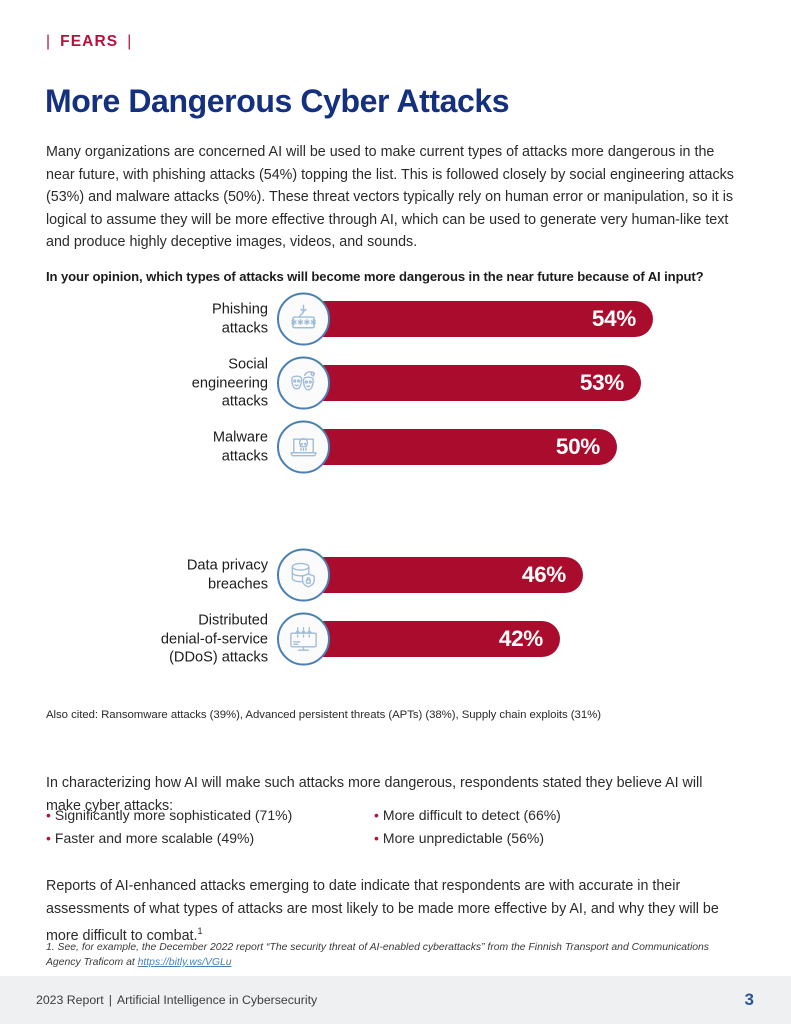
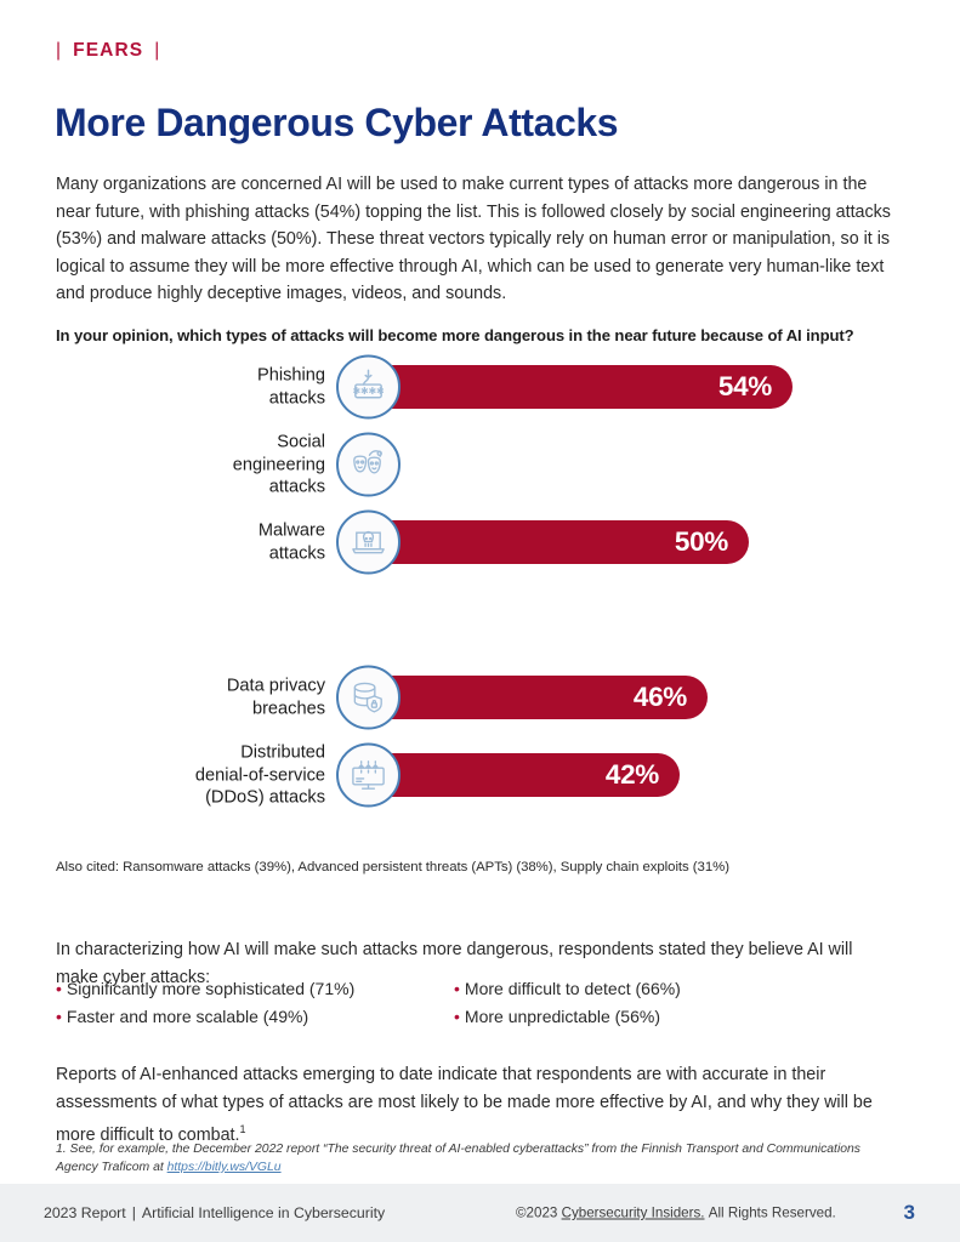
  | FEARS |
  More Dangerous Cyber Attacks
  Many organizations are concerned AI will be used to make current types of attacks more dangerous in the near future, with phishing attacks (54%) topping the list. This is followed closely by social engineering attacks (53%) and malware attacks (50%). These threat vectors typically rely on human error or manipulation, so it is logical to assume they will be more effective through AI, which can be used to generate very human-like text and produce highly deceptive images, videos, and sounds.
  In your opinion, which types of attacks will become more dangerous in the near future because of AI input?
  Phishing
  attacks
  54%
  ✱✱✱✱
  Social
  engineering
  attacks
- 53%
  Malware
  attacks
  50%
  Data privacy
  breaches
  46%
  Distributed
  denial-of-service
  (DDoS) attacks
  42%
  Also cited: Ransomware attacks (39%), Advanced persistent threats (APTs) (38%), Supply chain exploits (31%)
  In characterizing how AI will make such attacks more dangerous, respondents stated they believe AI will make cyber attacks:
  • Significantly more sophisticated (71%)
  • Faster and more scalable (49%)
  • More difficult to detect (66%)
  • More unpredictable (56%)
  Reports of AI-enhanced attacks emerging to date indicate that respondents are with accurate in their assessments of what types of attacks are most likely to be made more effective by AI, and why they will be more difficult to combat.1
  1. See, for example, the December 2022 report “The security threat of AI-enabled cyberattacks” from the Finnish Transport and Communications Agency Traficom at https://bitly.ws/VGLu
  2023 Report | Artificial Intelligence in Cybersecurity
+ ©2023 Cybersecurity Insiders. All Rights Reserved.
  3
